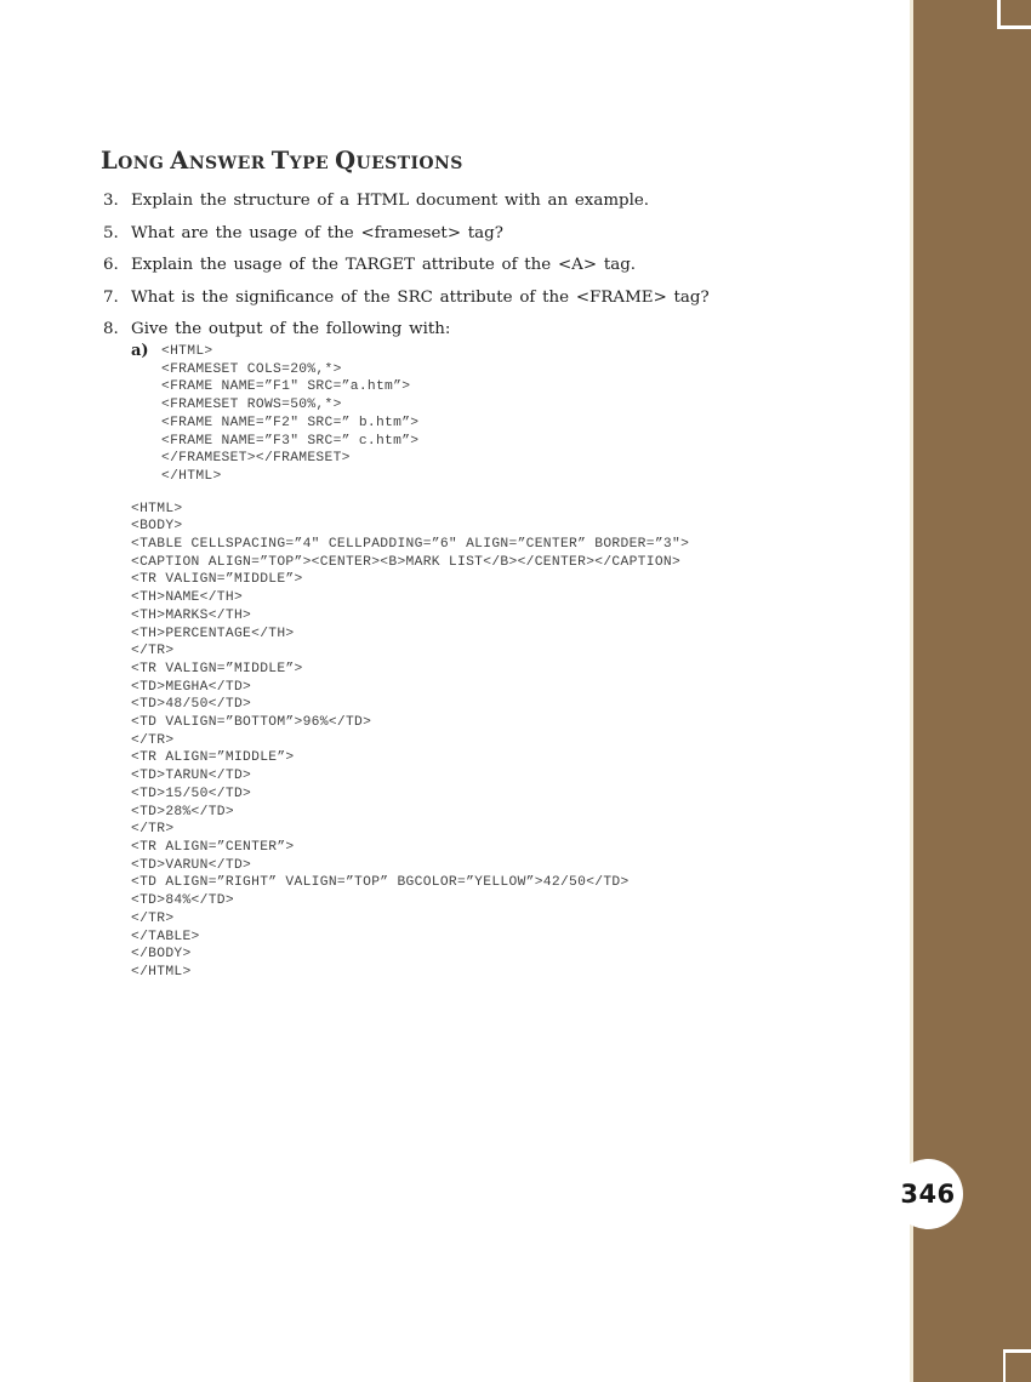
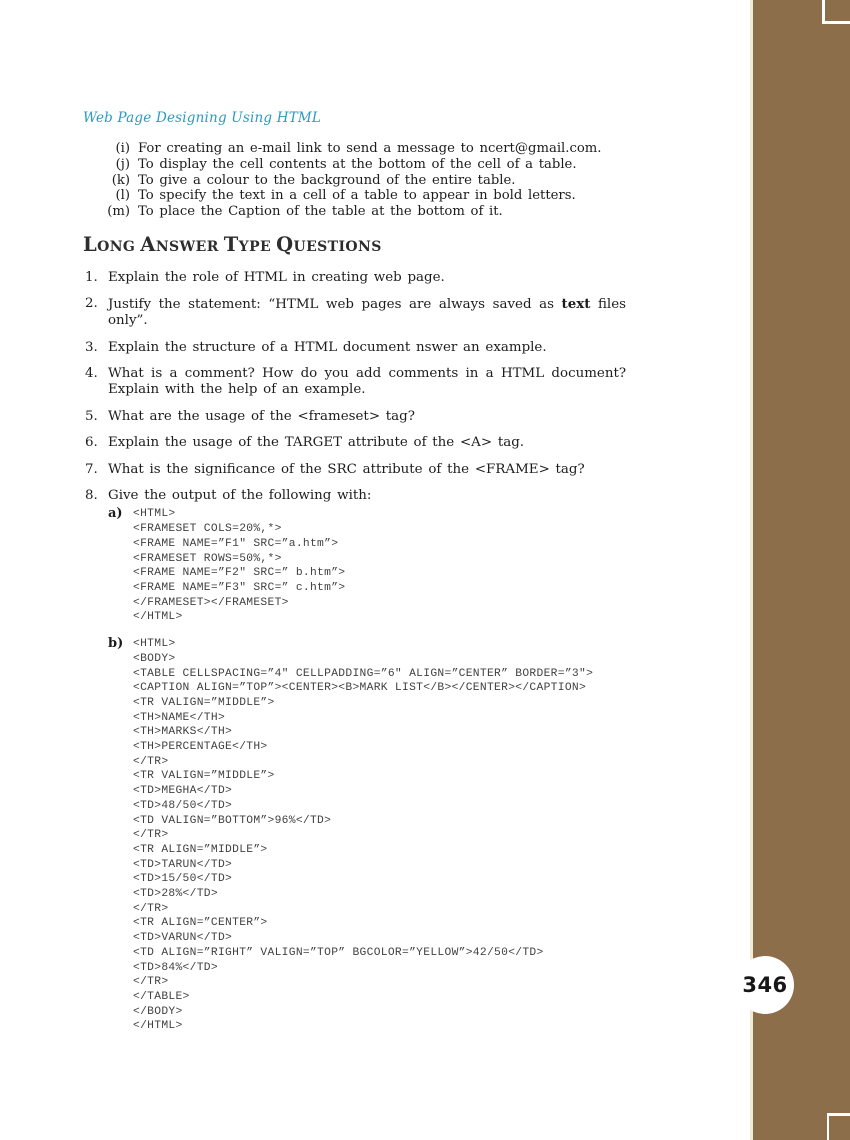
  346
+ Web Page Designing Using HTML
+ (i)
+ For creating an e-mail link to send a message to ncert@gmail.com.
+ (j)
+ To display the cell contents at the bottom of the cell of a table.
+ (k)
+ To give a colour to the background of the entire table.
+ (l)
+ To specify the text in a cell of a table to appear in bold letters.
+ (m)
+ To place the Caption of the table at the bottom of it.
  LONG ANSWER TYPE QUESTIONS
+ 1.
+ Explain the role of HTML in creating web page.
+ 2.
+ Justify the statement: “HTML web pages are always saved as text files only”.
  3.
- Explain the structure of a HTML document with an example.
+ Explain the structure of a HTML document nswer an example.
+ 4.
+ What is a comment? How do you add comments in a HTML document? Explain with the help of an example.
  5.
  What are the usage of the <frameset> tag?
  6.
  Explain the usage of the TARGET attribute of the <A> tag.
  7.
  What is the significance of the SRC attribute of the <FRAME> tag?
  8.
  Give the output of the following with:
  a)
  <HTML>
  <FRAMESET COLS=20%,*>
  <FRAME NAME=”F1" SRC=”a.htm”>
  <FRAMESET ROWS=50%,*>
  <FRAME NAME=”F2" SRC=” b.htm”>
  <FRAME NAME=”F3" SRC=” c.htm”>
  </FRAMESET></FRAMESET>
  </HTML>
+ b)
  <HTML>
  <BODY>
  <TABLE CELLSPACING=”4" CELLPADDING=”6" ALIGN=”CENTER” BORDER=”3">
  <CAPTION ALIGN=”TOP”><CENTER><B>MARK LIST</B></CENTER></CAPTION>
  <TR VALIGN=”MIDDLE”>
  <TH>NAME</TH>
  <TH>MARKS</TH>
  <TH>PERCENTAGE</TH>
  </TR>
  <TR VALIGN=”MIDDLE”>
  <TD>MEGHA</TD>
  <TD>48/50</TD>
  <TD VALIGN=”BOTTOM”>96%</TD>
  </TR>
  <TR ALIGN=”MIDDLE”>
  <TD>TARUN</TD>
  <TD>15/50</TD>
  <TD>28%</TD>
  </TR>
  <TR ALIGN=”CENTER”>
  <TD>VARUN</TD>
  <TD ALIGN=”RIGHT” VALIGN=”TOP” BGCOLOR=”YELLOW”>42/50</TD>
  <TD>84%</TD>
  </TR>
  </TABLE>
  </BODY>
  </HTML>
